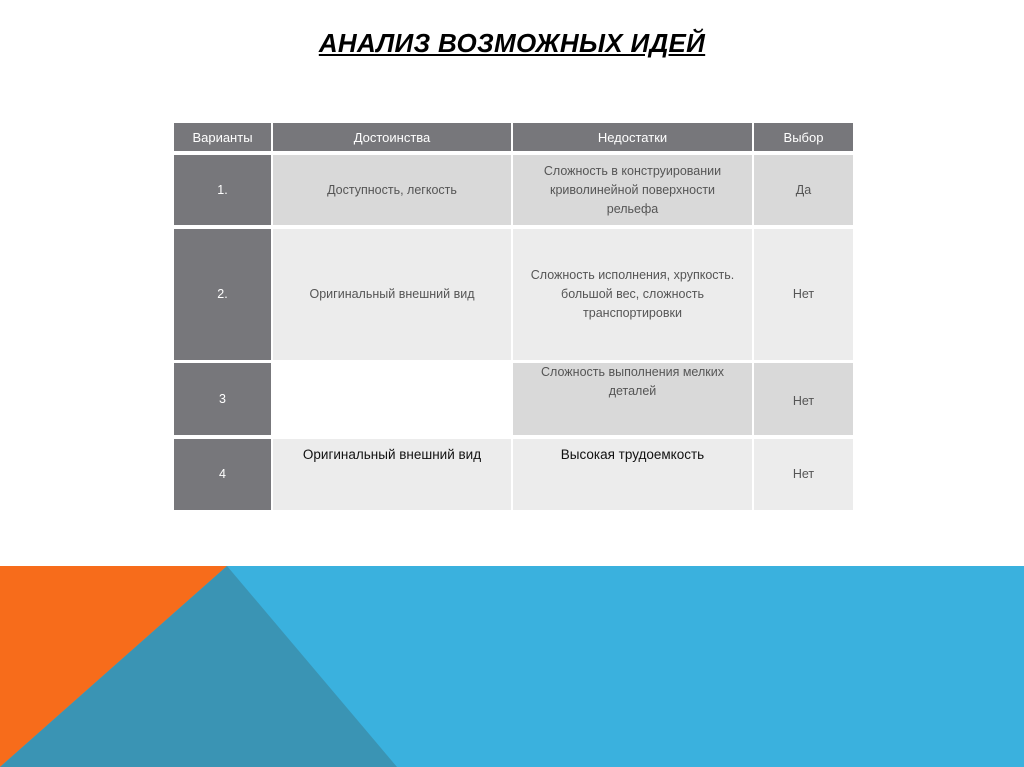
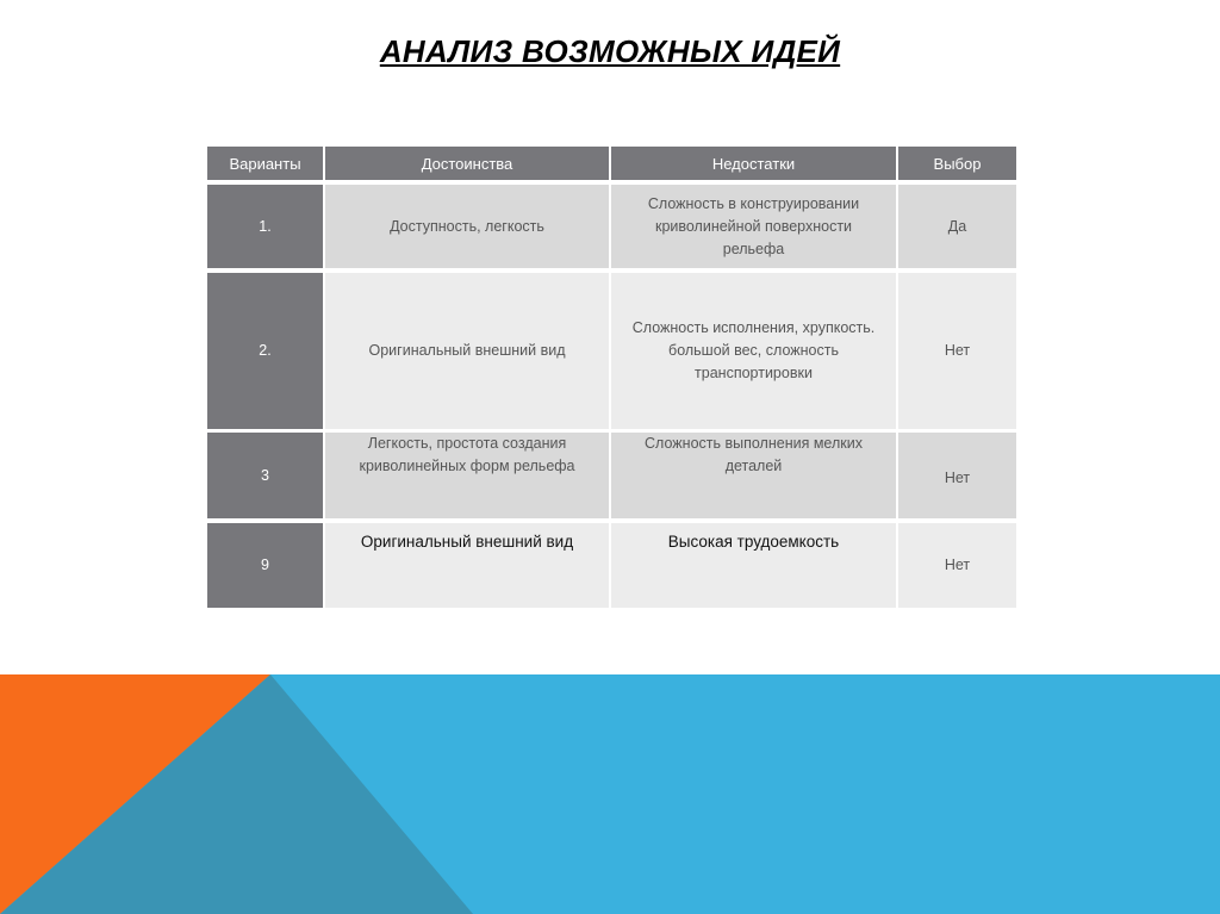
  АНАЛИЗ ВОЗМОЖНЫХ ИДЕЙ
  Варианты
  Достоинства
  Недостатки
  Выбор
  1.
  Доступность, легкость
  Сложность в конструировании криволинейной поверхности рельефа
  Да
  2.
  Оригинальный внешний вид
  Сложность исполнения, хрупкость. большой вес, сложность транспортировки
  Нет
  3
+ Легкость, простота создания криволинейных форм рельефа
  Сложность выполнения мелких деталей
  Нет
- 4
+ 9
  Оригинальный внешний вид
  Высокая трудоемкость
  Нет
